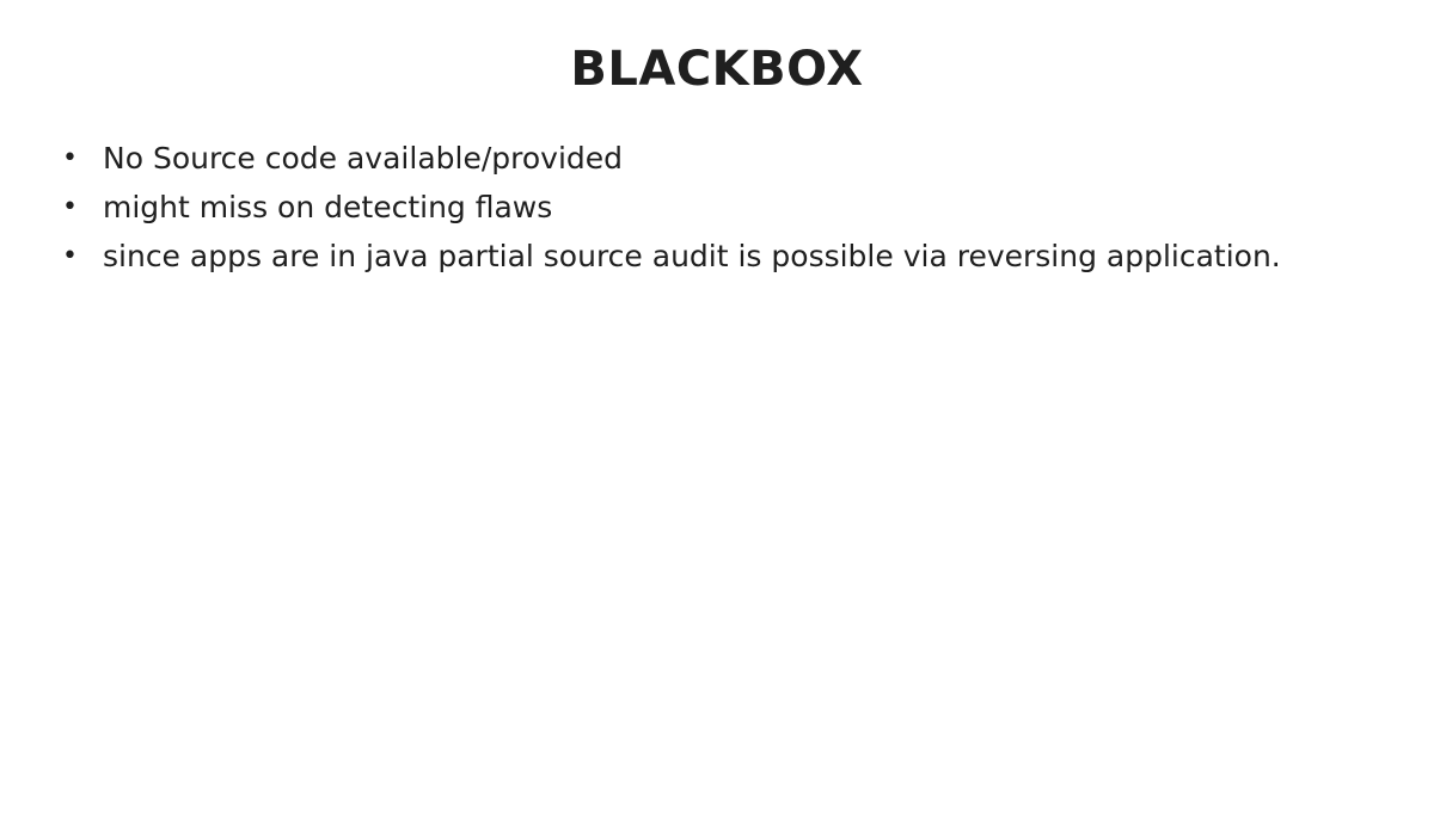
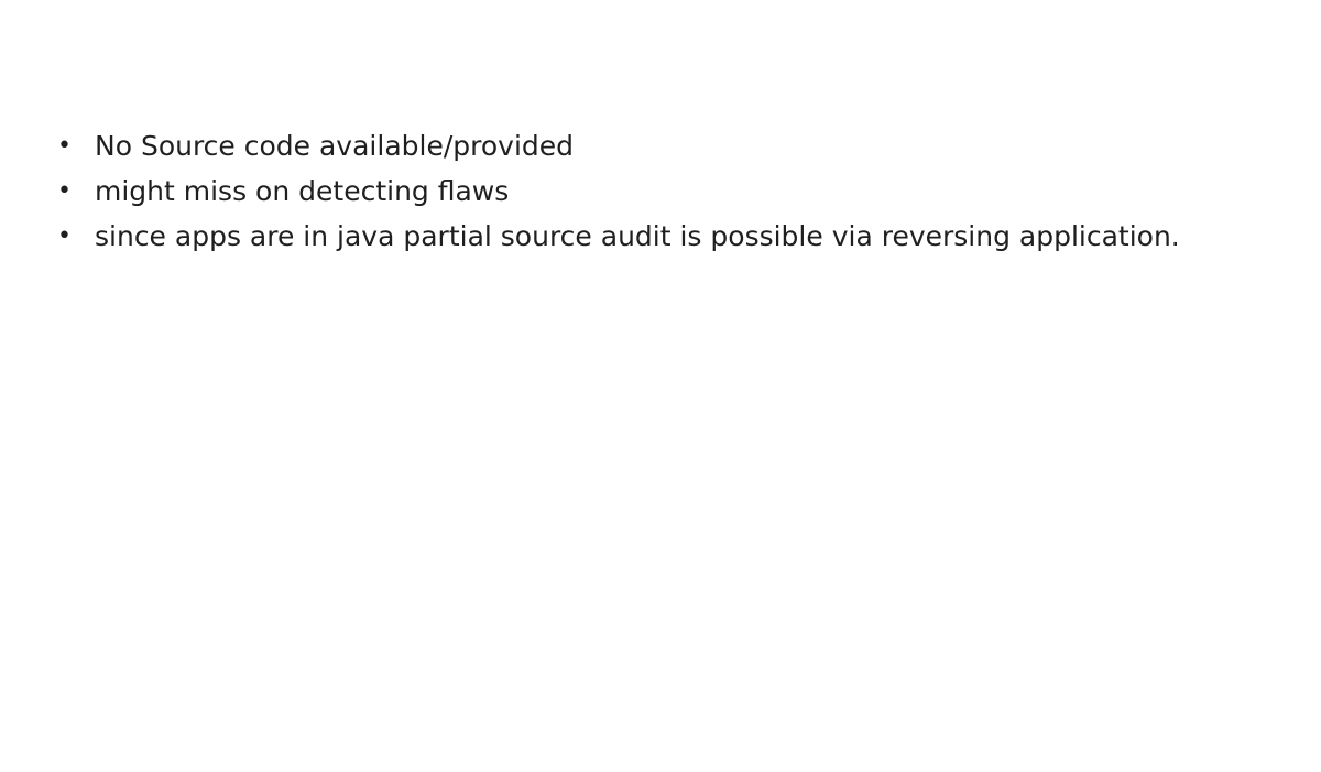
- BLACKBOX
  •
  No Source code available/provided
  •
  might miss on detecting flaws
  •
  since apps are in java partial source audit is possible via reversing application.
